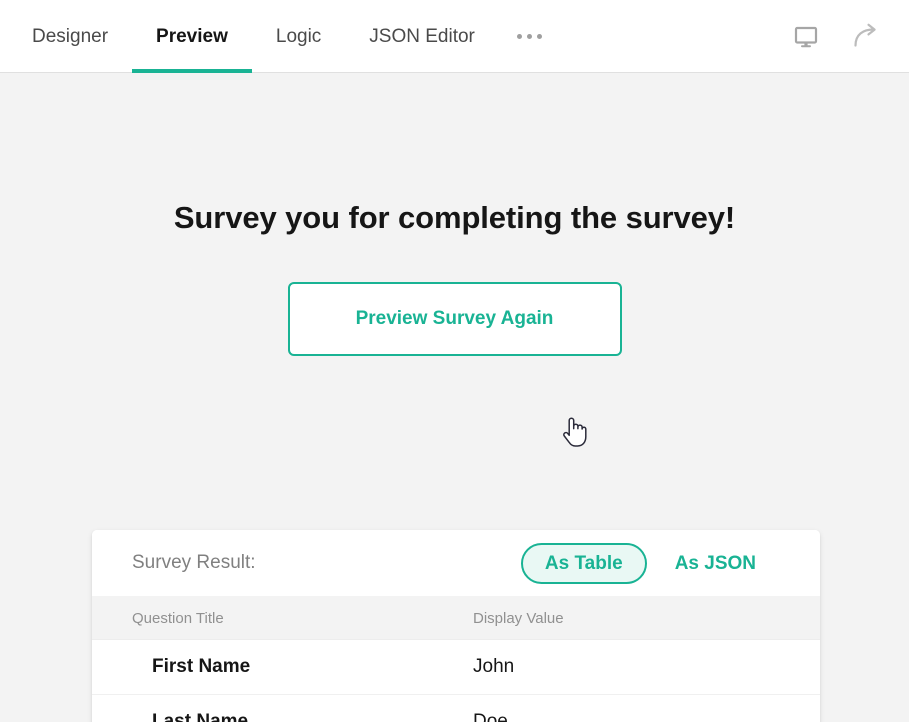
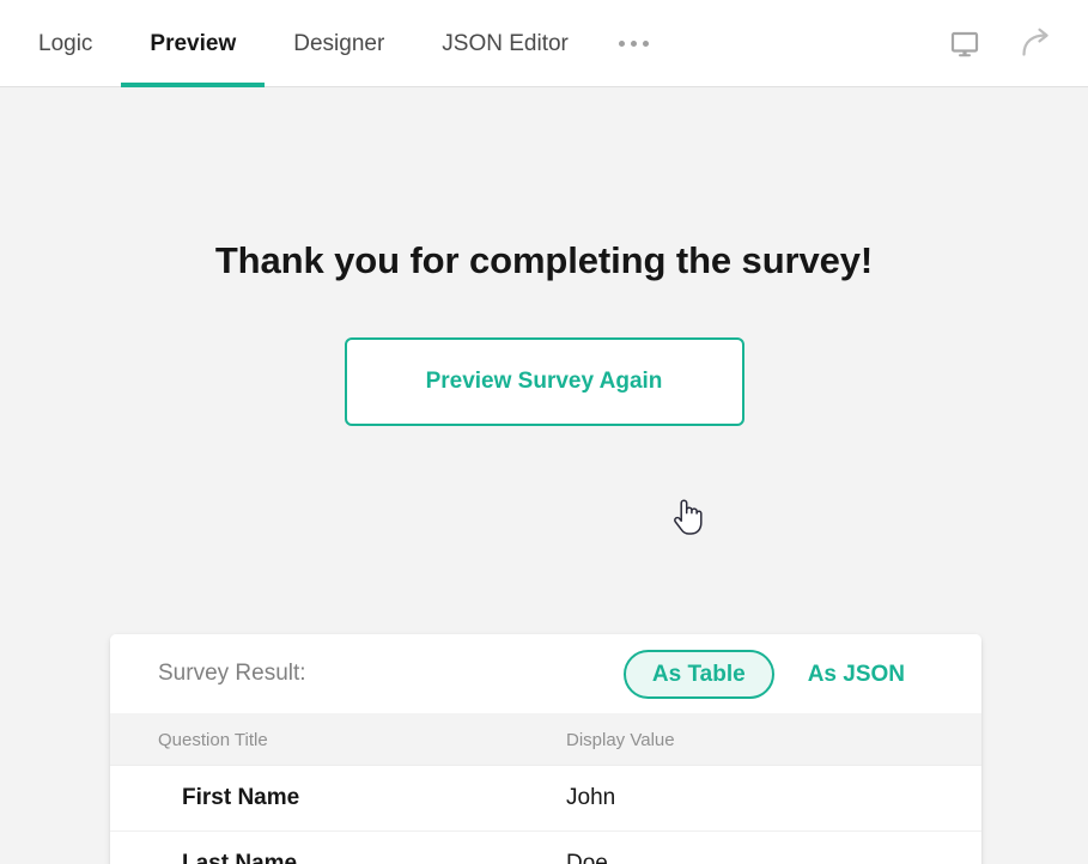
- Designer
+ Logic
  Preview
- Logic
+ Designer
  JSON Editor
- Survey you for completing the survey!
+ Thank you for completing the survey!
  Preview Survey Again
  Survey Result:
  As Table
  As JSON
  Question Title	Display Value
  First Name	John
